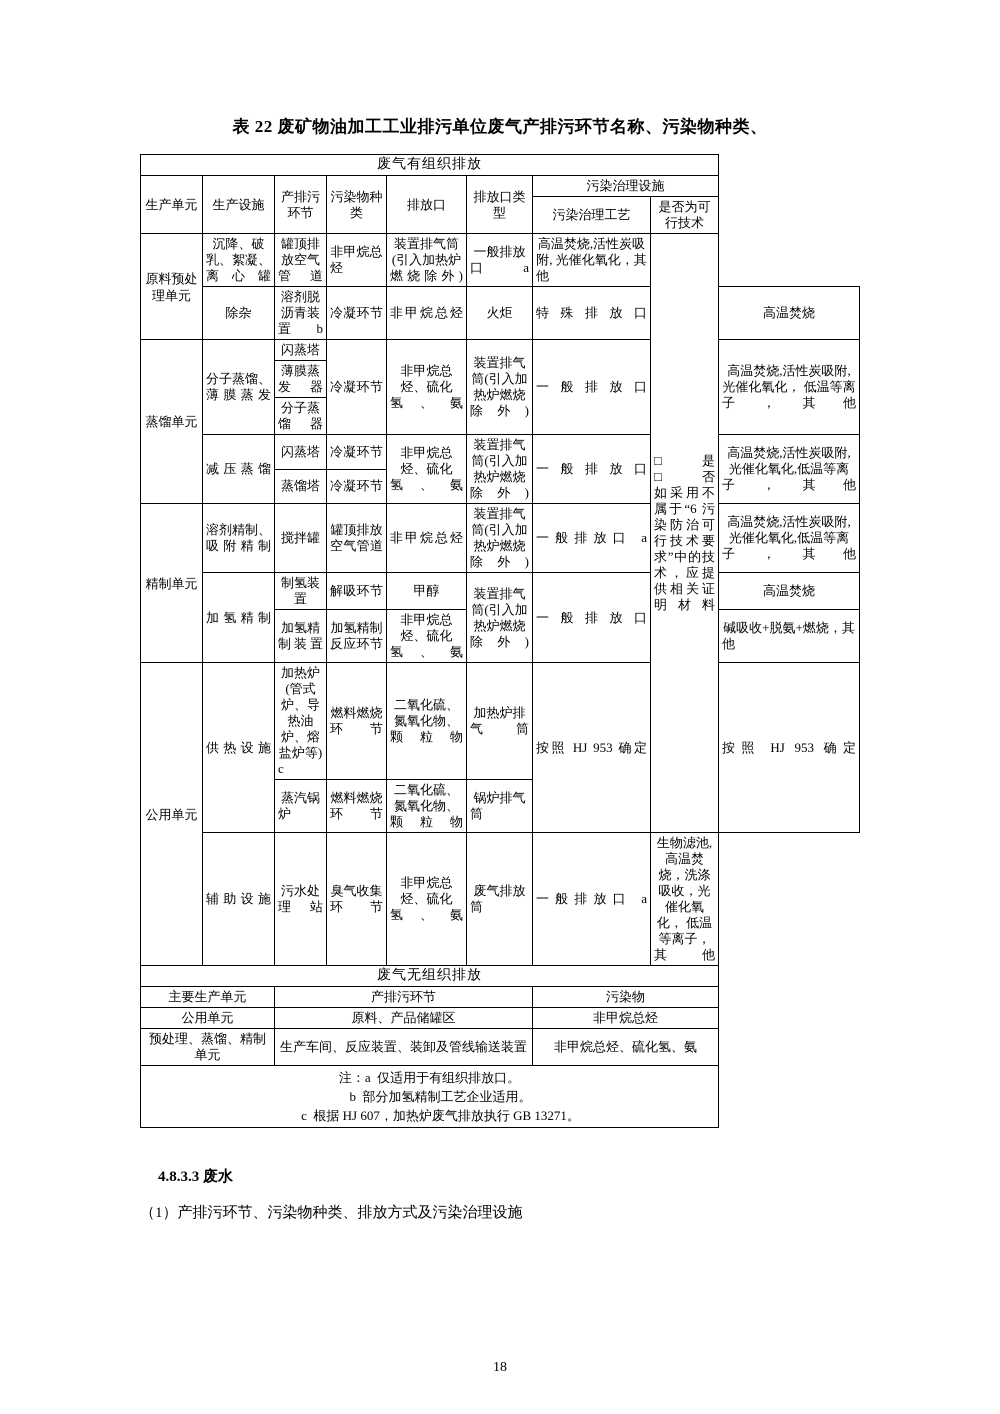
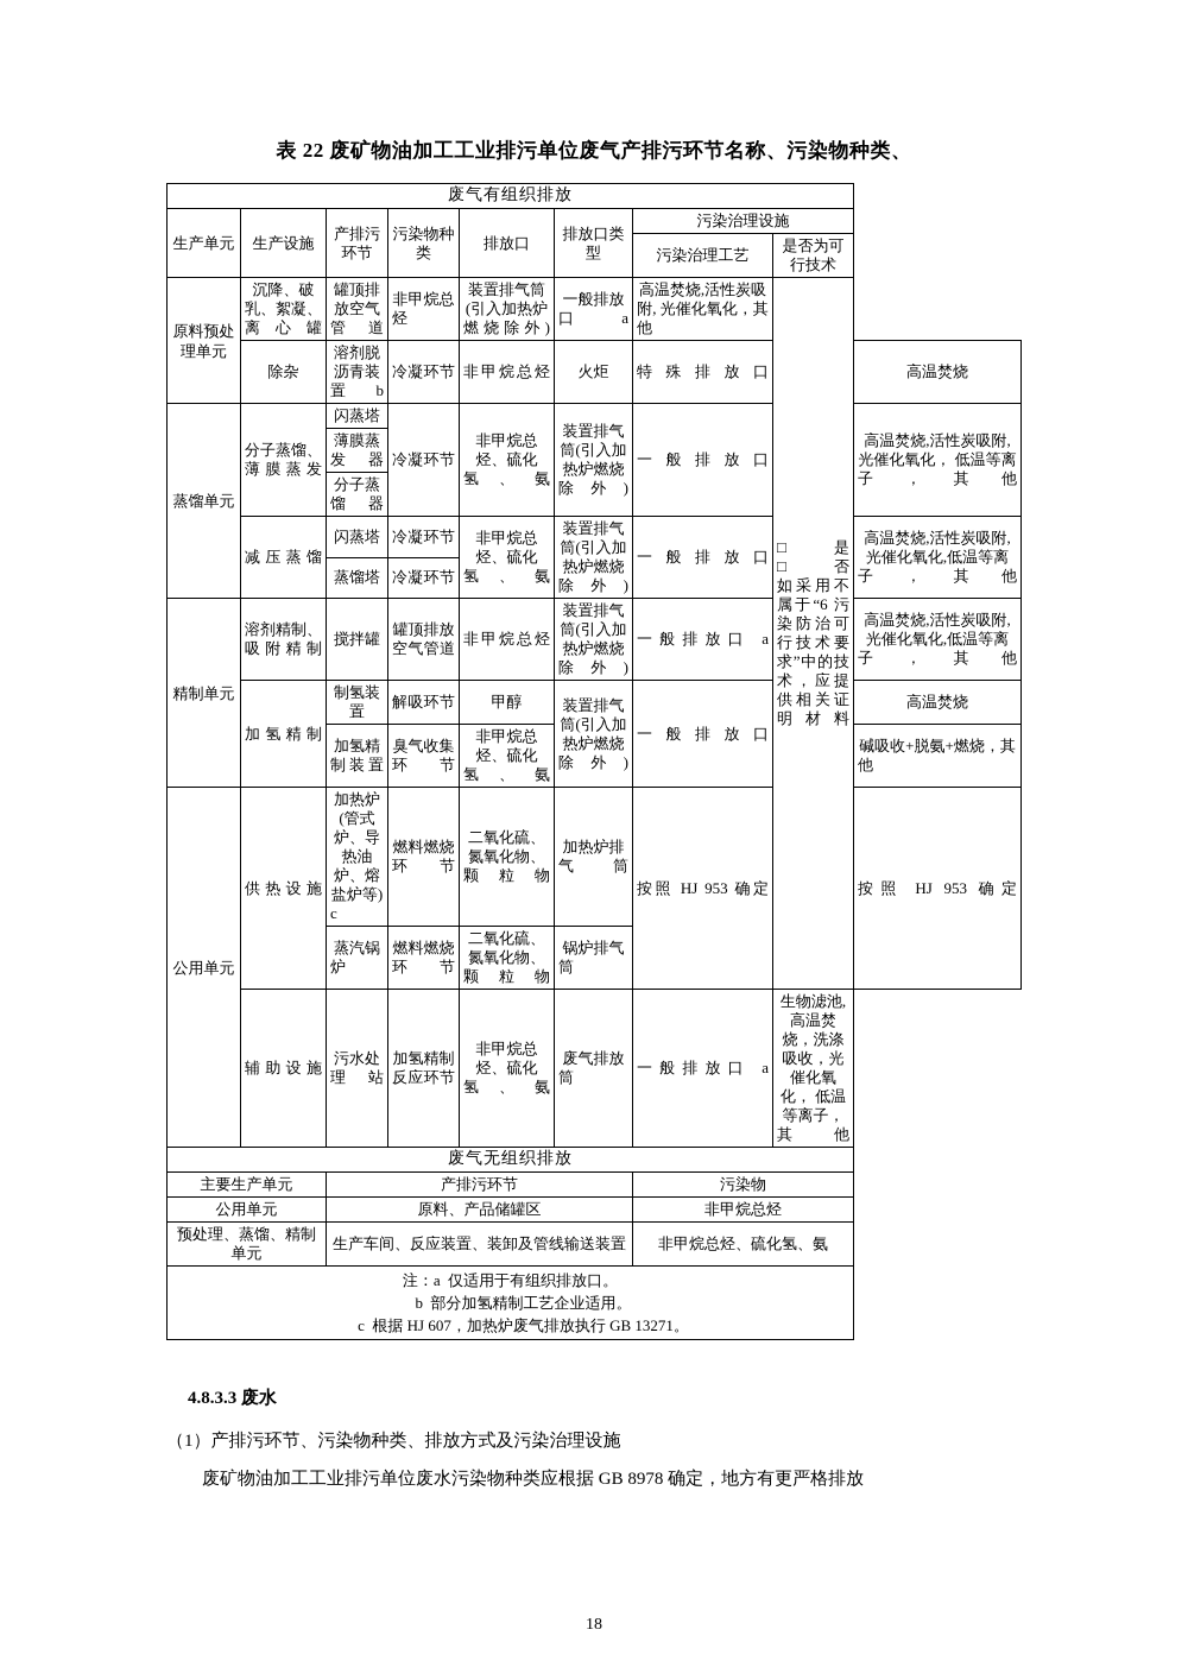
  表 22 废矿物油加工工业排污单位废气产排污环节名称、污染物种类、
  废气有组织排放
  生产单元	生产设施	产排污环节	污染物种类	排放口	排放口类型	污染治理设施
  污染治理工艺	是否为可行技术
  原料预处理单元	沉降、破乳、絮凝、离心罐	罐顶排放空气管道	非甲烷总烃	装置排气筒(引入加热炉燃烧除外)	一般排放口 a	高温焚烧,活性炭吸附, 光催化氧化，其他	□是 □否 如采用不属于“6 污染防治可行技术要求”中的技术，应提供相关证明材料
  除杂	溶剂脱沥青装置 b	冷凝环节	非甲烷总烃	火炬	特殊排放口	高温焚烧
  蒸馏单元	分子蒸馏、薄膜蒸发	闪蒸塔	冷凝环节	非甲烷总烃、硫化氢、氨	装置排气筒(引入加热炉燃烧除外)	一般排放口	高温焚烧,活性炭吸附, 光催化氧化， 低温等离子，其他
  薄膜蒸发器
  分子蒸馏器
  减压蒸馏	闪蒸塔	冷凝环节	非甲烷总烃、硫化氢、氨	装置排气筒(引入加热炉燃烧除外)	一般排放口	高温焚烧,活性炭吸附, 光催化氧化,低温等离子，其他
  蒸馏塔	冷凝环节
  精制单元	溶剂精制、吸附精制	搅拌罐	罐顶排放空气管道	非甲烷总烃	装置排气筒(引入加热炉燃烧除外)	一般排放口 a	高温焚烧,活性炭吸附,光催化氧化,低温等离子，其他
  加氢精制	制氢装置	解吸环节	甲醇	装置排气筒(引入加热炉燃烧除外)	一般排放口	高温焚烧
- 加氢精制装置	加氢精制反应环节	非甲烷总烃、硫化氢、氨	碱吸收+脱氨+燃烧，其他
+ 加氢精制装置	臭气收集环节	非甲烷总烃、硫化氢、氨	碱吸收+脱氨+燃烧，其他
  公用单元	供热设施	加热炉(管式炉、导热油炉、熔盐炉等) c	燃料燃烧环节	二氧化硫、氮氧化物、颗粒物	加热炉排气筒	按照 HJ 953 确定	按照 HJ 953 确定
  蒸汽锅炉	燃料燃烧环节	二氧化硫、氮氧化物、颗粒物	锅炉排气筒
- 辅助设施	污水处理站	臭气收集环节	非甲烷总烃、硫化氢、氨	废气排放筒	一般排放口 a	生物滤池,高温焚烧，洗涤吸收，光催化氧化， 低温等离子，其他
+ 辅助设施	污水处理站	加氢精制反应环节	非甲烷总烃、硫化氢、氨	废气排放筒	一般排放口 a	生物滤池,高温焚烧，洗涤吸收，光催化氧化， 低温等离子，其他
  废气无组织排放
  主要生产单元	产排污环节	污染物
  公用单元	原料、产品储罐区	非甲烷总烃
  预处理、蒸馏、精制单元	生产车间、反应装置、装卸及管线输送装置	非甲烷总烃、硫化氢、氨
  注：a 仅适用于有组织排放口。 b 部分加氢精制工艺企业适用。 c 根据 HJ 607，加热炉废气排放执行 GB 13271。
  4.8.3.3 废水
  （1）产排污环节、污染物种类、排放方式及污染治理设施
+ 废矿物油加工工业排污单位废水污染物种类应根据 GB 8978 确定，地方有更严格排放
  18
